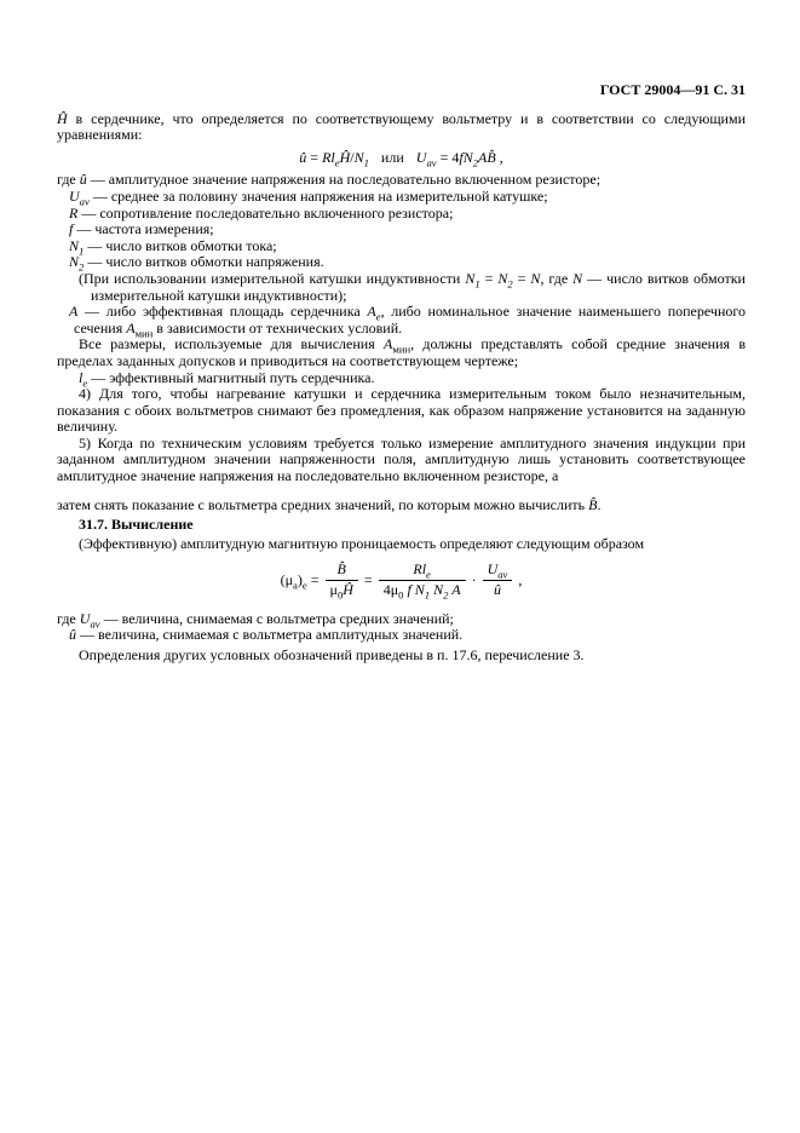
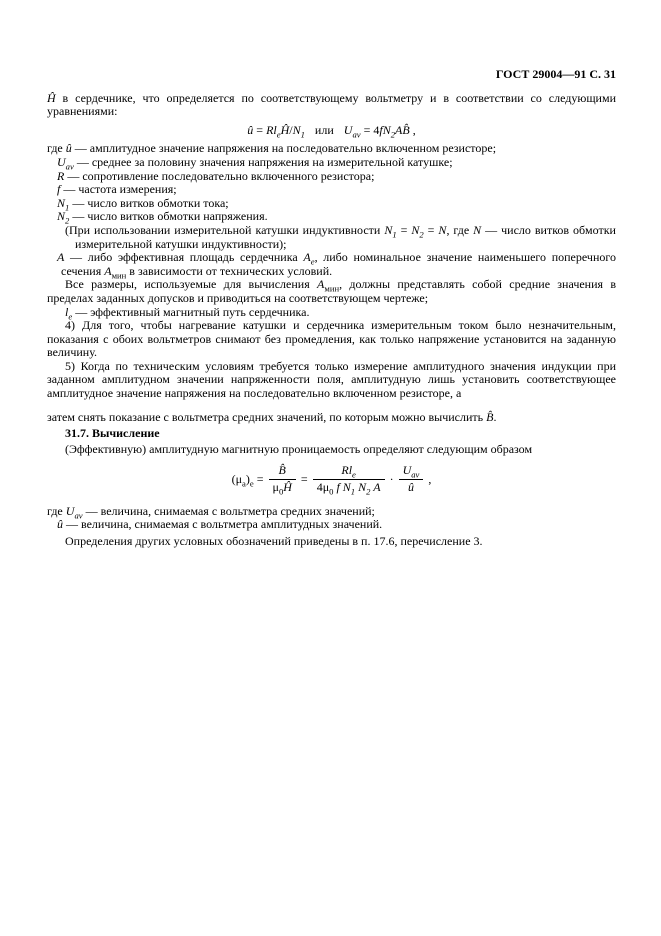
  ГОСТ 29004—91 С. 31
  Ĥ в сердечнике, что определяется по соответствующему вольтметру и в соответствии со следующими уравнениями:
  û = RleĤ/N1 или Uav = 4fN2AB̂ ,
  где û — амплитудное значение напряжения на последовательно включенном резисторе;
  Uav — среднее за половину значения напряжения на измерительной катушке;
  R — сопротивление последовательно включенного резистора;
  f — частота измерения;
  N1 — число витков обмотки тока;
  N2 — число витков обмотки напряжения.
  (При использовании измерительной катушки индуктивности N1 = N2 = N, где N — число витков обмотки измерительной катушки индуктивности);
  А — либо эффективная площадь сердечника Ae, либо номинальное значение наименьшего поперечного сечения Aмин в зависимости от технических условий.
  Все размеры, используемые для вычисления Aмин, должны представлять собой средние значения в пределах заданных допусков и приводиться на соответствующем чертеже;
  le — эффективный магнитный путь сердечника.
- 4) Для того, чтобы нагревание катушки и сердечника измерительным током было незначительным, показания с обоих вольтметров снимают без промедления, как образом напряжение установится на заданную величину.
+ 4) Для того, чтобы нагревание катушки и сердечника измерительным током было незначительным, показания с обоих вольтметров снимают без промедления, как только напряжение установится на заданную величину.
  5) Когда по техническим условиям требуется только измерение амплитудного значения индукции при заданном амплитудном значении напряженности поля, амплитудную лишь установить соответствующее амплитудное значение напряжения на последовательно включенном резисторе, а
  затем снять показание с вольтметра средних значений, по которым можно вычислить B̂.
  31.7. Вычисление
  (Эффективную) амплитудную магнитную проницаемость определяют следующим образом
  (μa)e =
  B̂
  μ0Ĥ
  =
  Rle
  4μ0 f N1 N2 A
  ·
  Uav
  û
  ,
  где Uav — величина, снимаемая с вольтметра средних значений;
  û — величина, снимаемая с вольтметра амплитудных значений.
  Определения других условных обозначений приведены в п. 17.6, перечисление 3.
